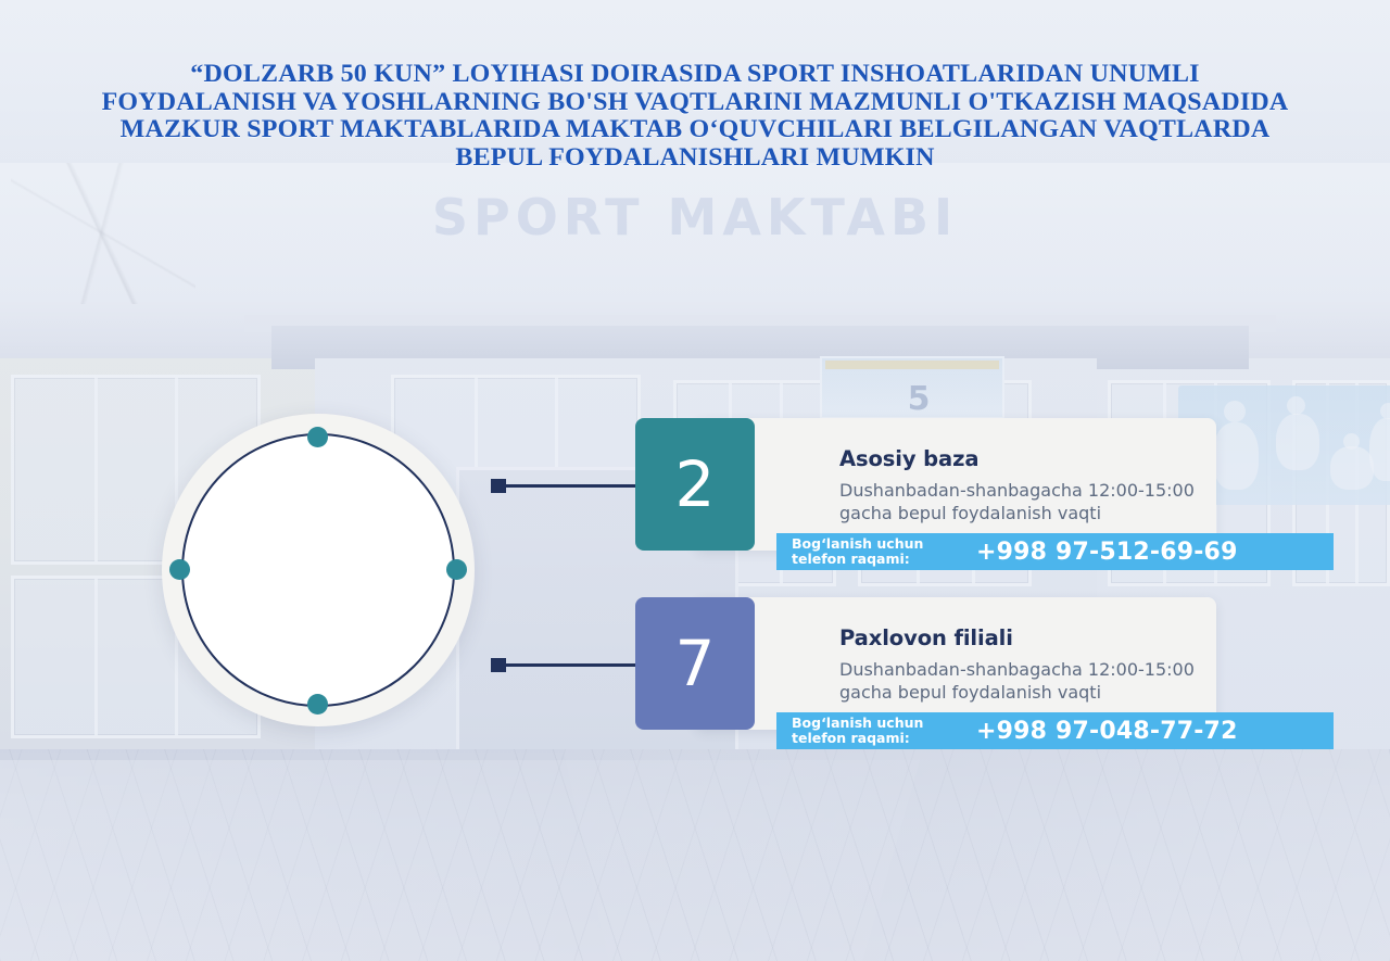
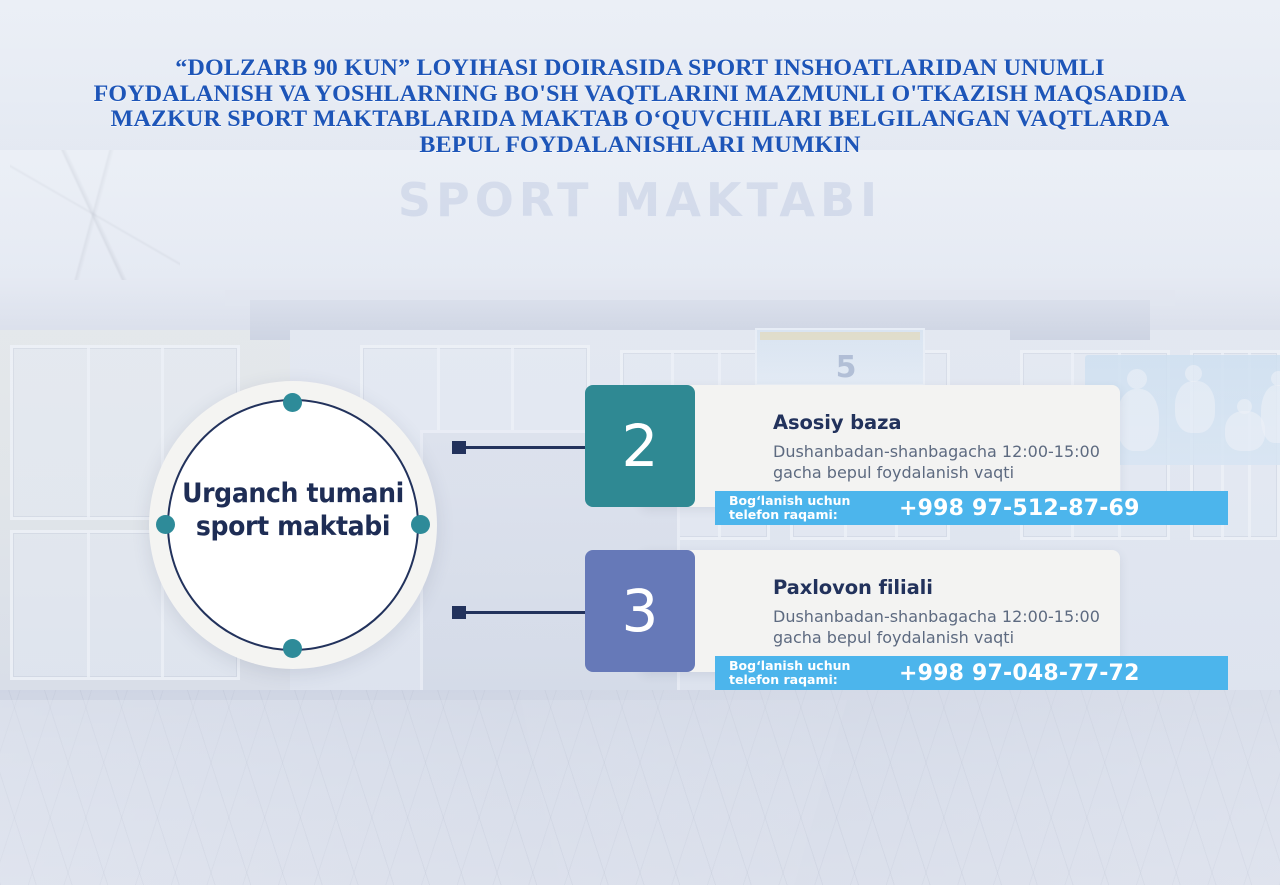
- “DOLZARB 50 KUN” LOYIHASI DOIRASIDA SPORT INSHOATLARIDAN UNUMLI
+ “DOLZARB 90 KUN” LOYIHASI DOIRASIDA SPORT INSHOATLARIDAN UNUMLI
  FOYDALANISH VA YOSHLARNING BO'SH VAQTLARINI MAZMUNLI O'TKAZISH MAQSADIDA
  MAZKUR SPORT MAKTABLARIDA MAKTAB O‘QUVCHILARI BELGILANGAN VAQTLARDA
  BEPUL FOYDALANISHLARI MUMKIN
+ Urganch tumani
+ sport maktabi
  Asosiy baza
  Dushanbadan-shanbagacha 12:00-15:00 gacha bepul foydalanish vaqti
  2
  Bog‘lanish uchun
  telefon raqami:
- +998 97-512-69-69
+ +998 97-512-87-69
  Paxlovon filiali
  Dushanbadan-shanbagacha 12:00-15:00 gacha bepul foydalanish vaqti
- 7
+ 3
  Bog‘lanish uchun
  telefon raqami:
  +998 97-048-77-72
